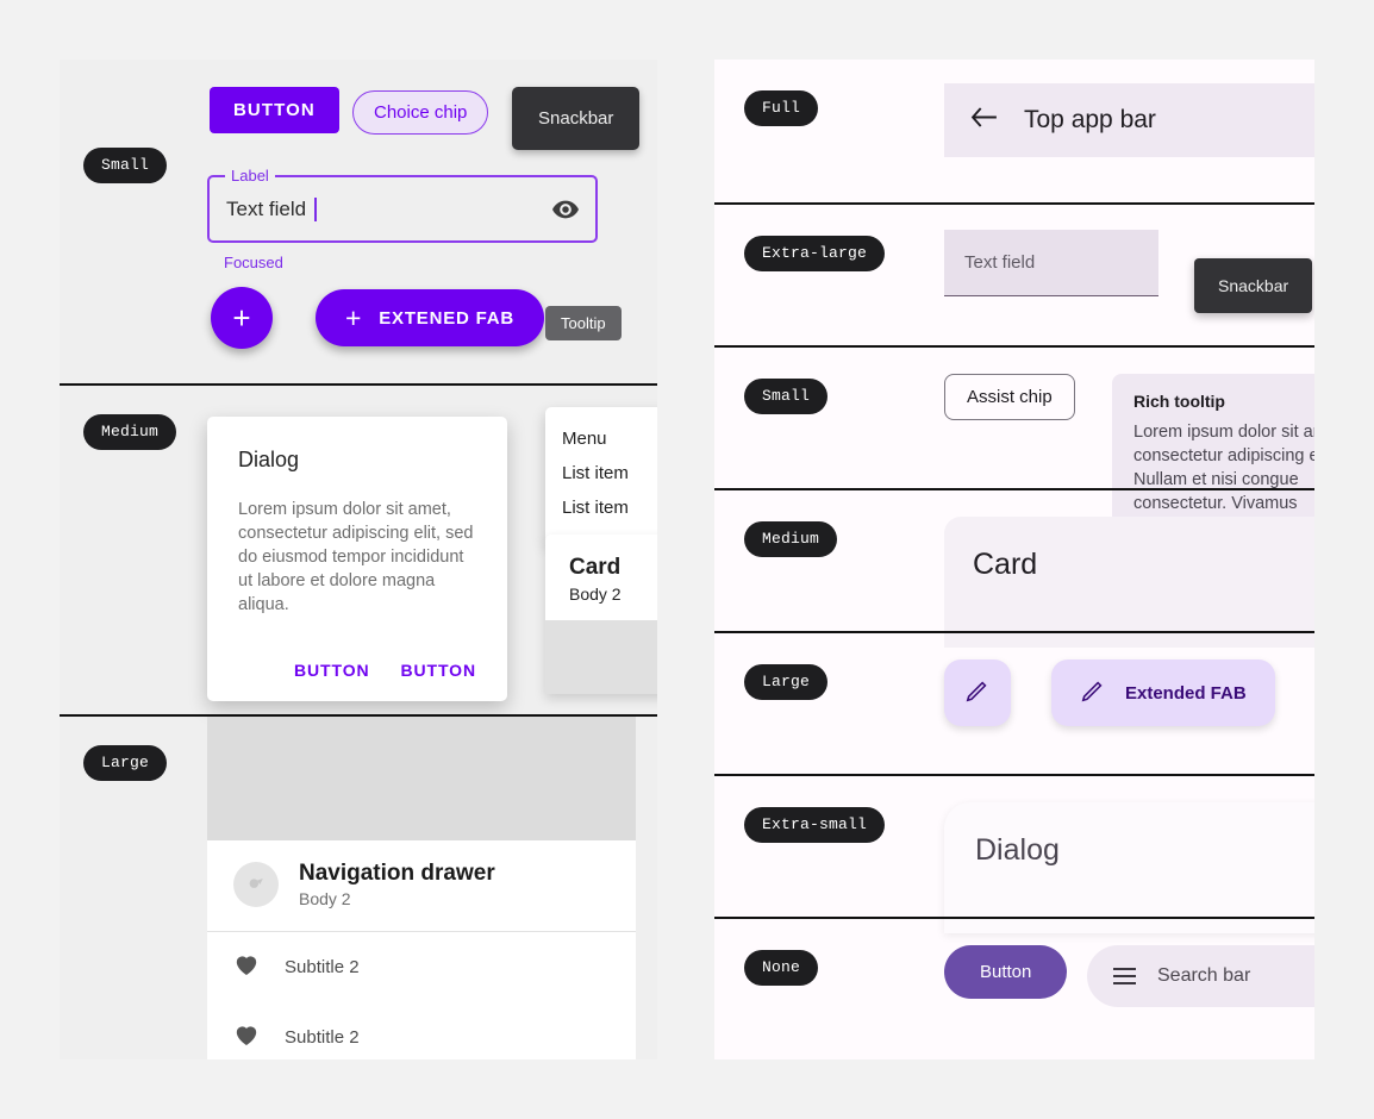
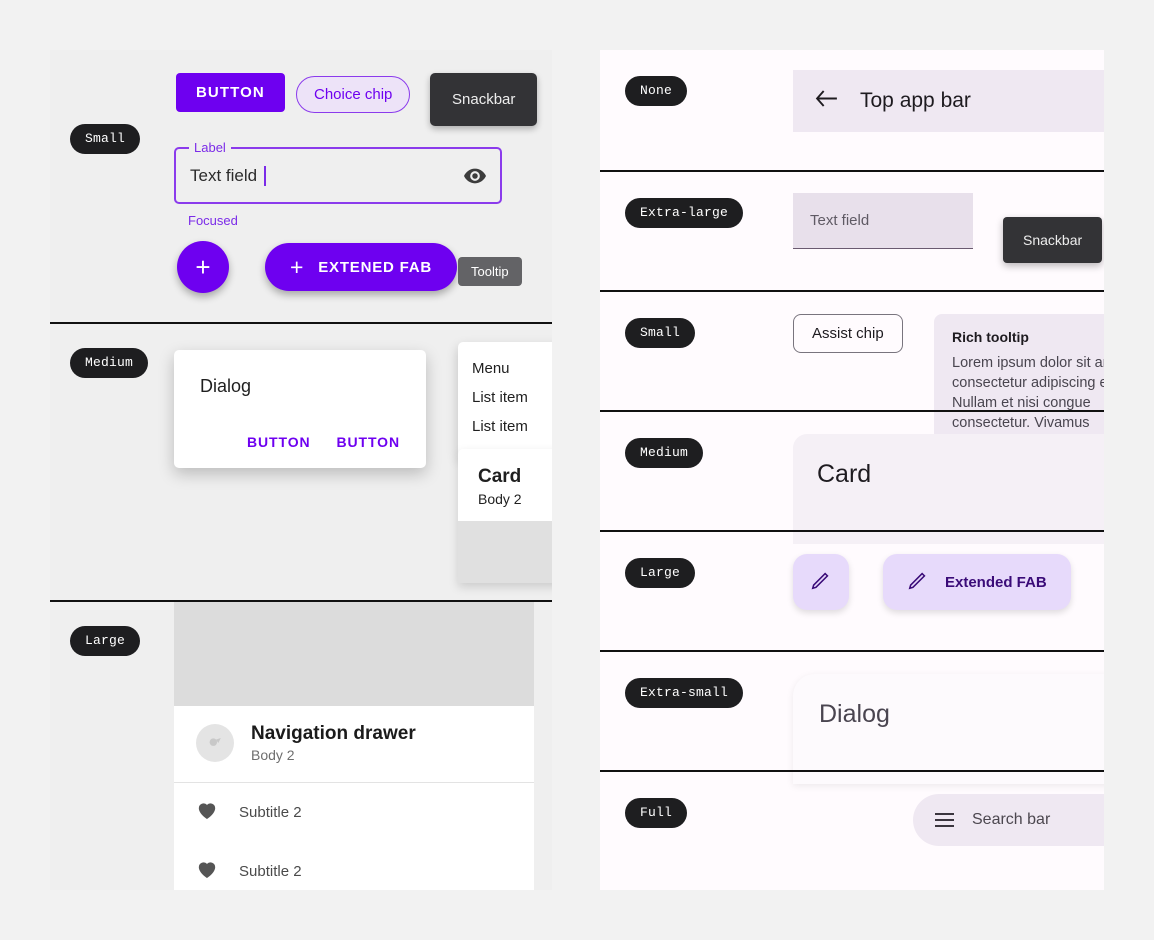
  Small
  BUTTON
  Choice chip
  Snackbar
  Label
  Text field
  Focused
  +
  +
  EXTENED FAB
  Tooltip
  Medium
  Dialog
- Lorem ipsum dolor sit amet, consectetur adipiscing elit, sed do eiusmod tempor incididunt ut labore et dolore magna aliqua.
  BUTTON
  BUTTON
  Menu
  List item
  List item
  Card
  Body 2
  Large
  Navigation drawer
  Body 2
  Subtitle 2
  Subtitle 2
- Full
+ None
  Top app bar
  Extra-large
  Text field
  Snackbar
  Small
  Assist chip
  Rich tooltip
  Lorem ipsum dolor sit a consectetur adipiscing e Nullam et nisi congue consectetur. Vivamus
  Medium
  Card
  Large
  Extended FAB
  Extra-small
  Dialog
- None
+ Full
- Button
  Search bar
